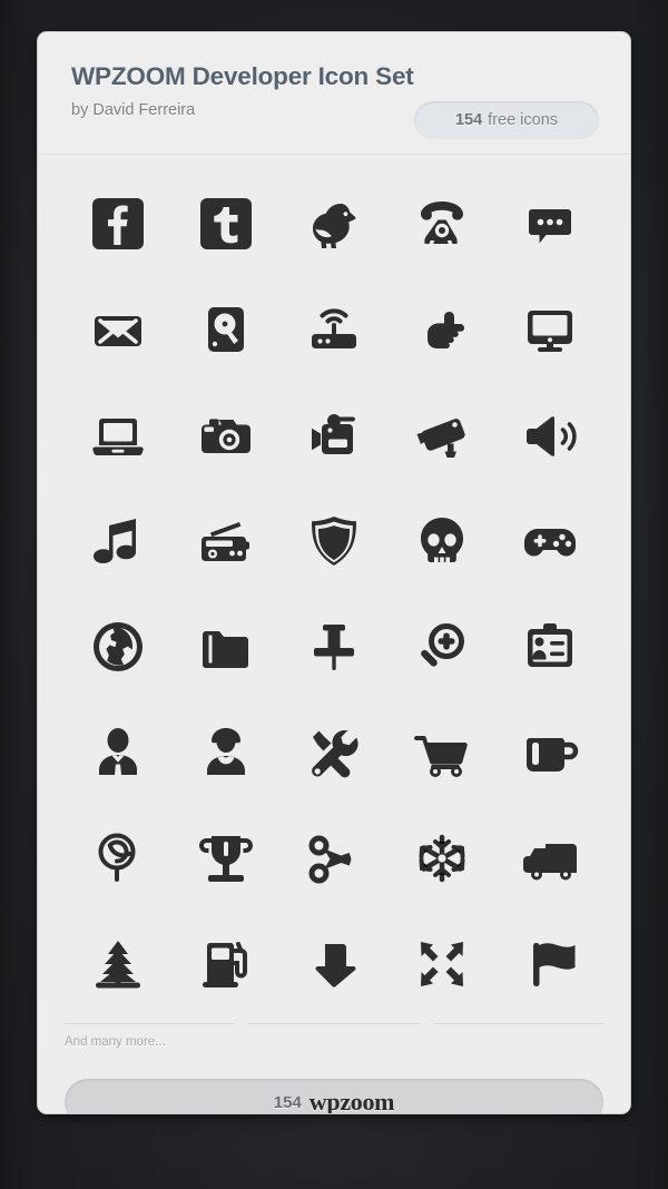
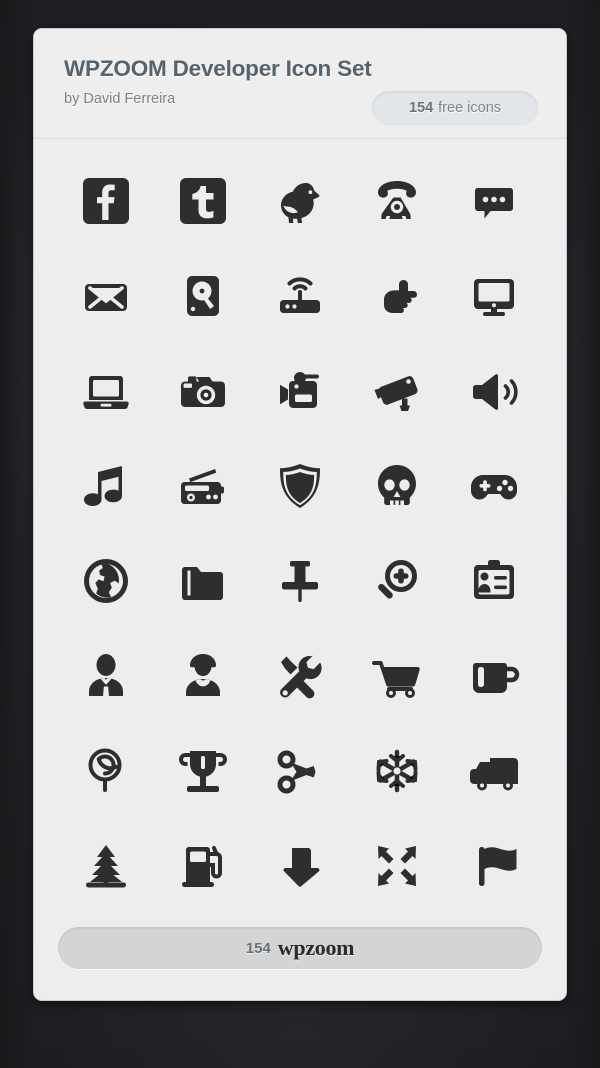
  WPZOOM Developer Icon Set
  by David Ferreira
  154
  free icons
- And many more...
  154
  wpzoom
